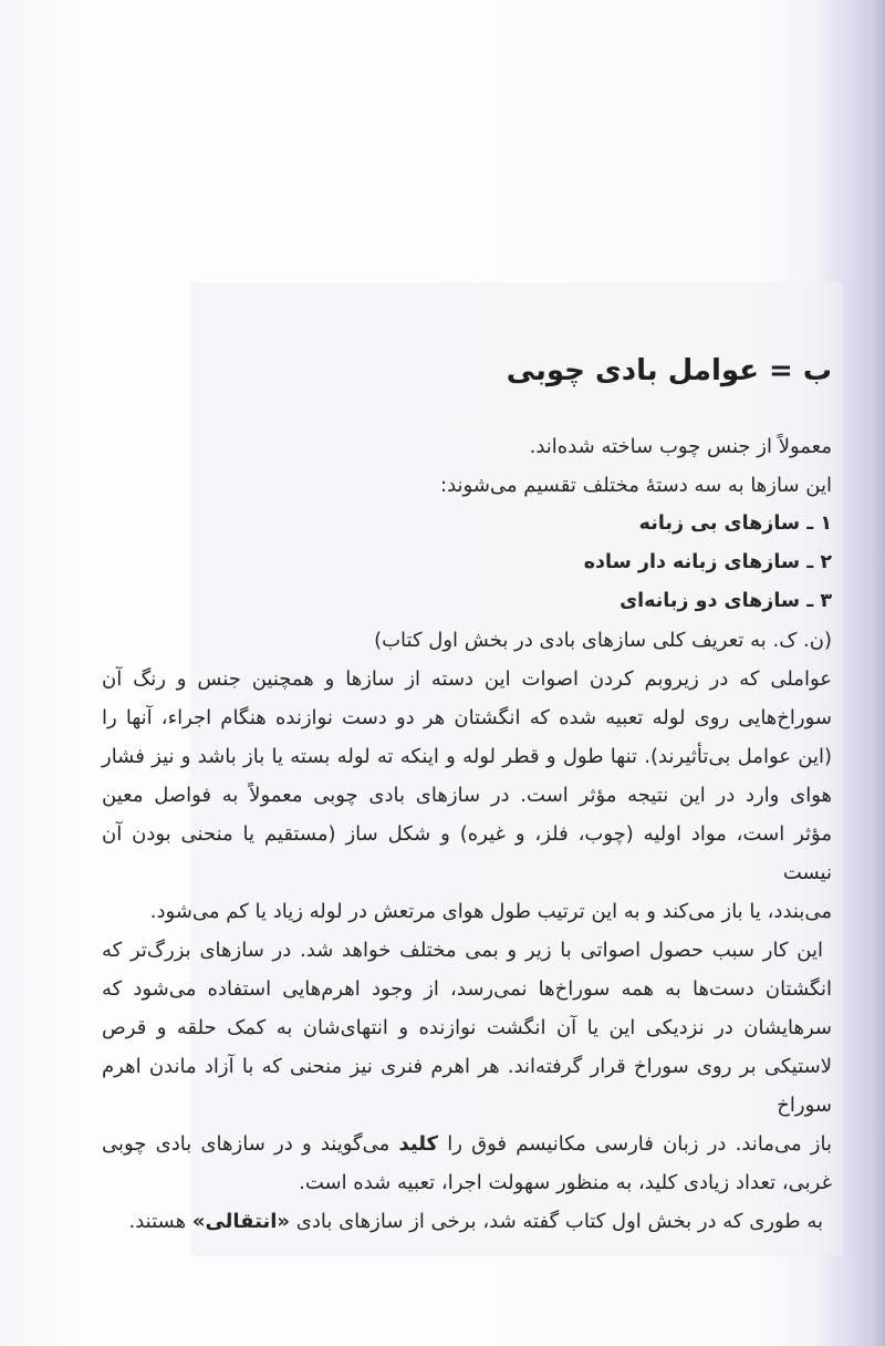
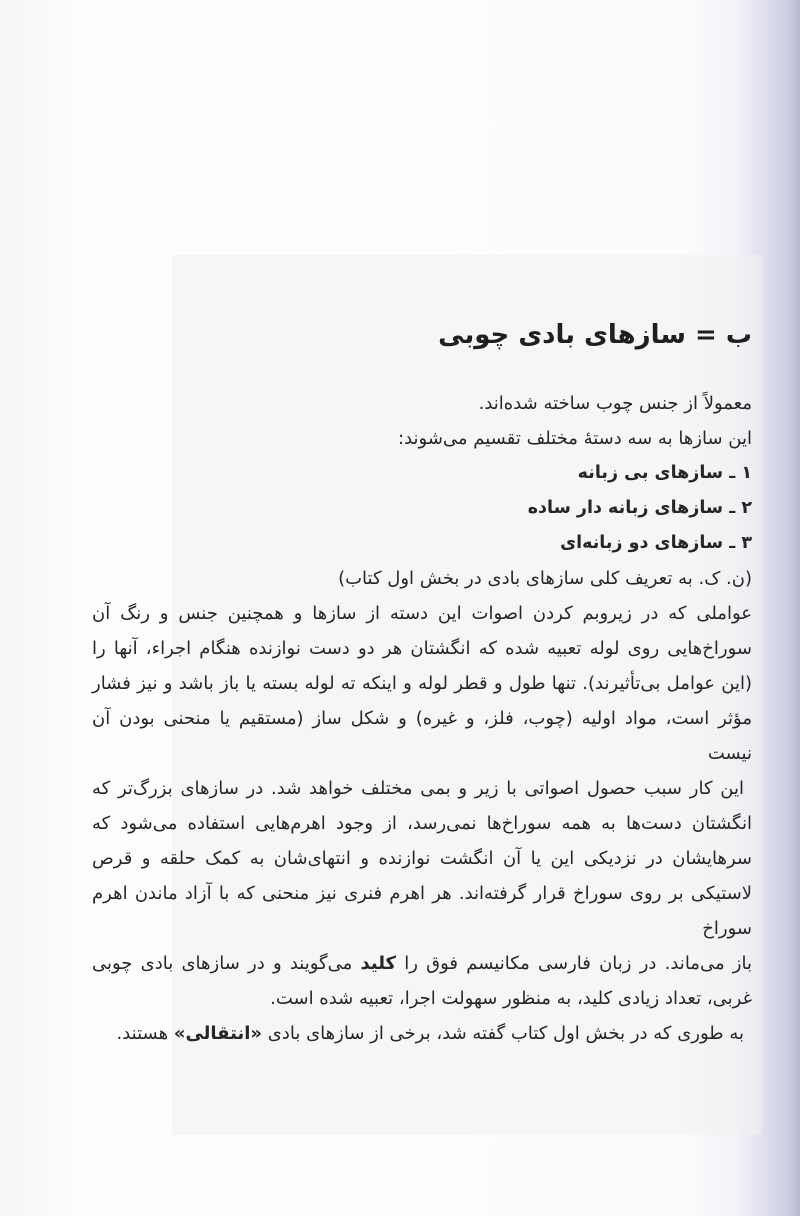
- ب = عوامل بادی چوبی
+ ب = سازهای بادی چوبی
  معمولاً از جنس چوب ساخته شده‌اند.
  این سازها به سه دستهٔ مختلف تقسیم می‌شوند:
  ۱ ـ سازهای بی زبانه
  ۲ ـ سازهای زبانه دار ساده
  ۳ ـ سازهای دو زبانه‌ای
  (ن. ک. به تعریف کلی سازهای بادی در بخش اول کتاب)
  عواملی که در زیروبم کردن اصوات این دسته از سازها و همچنین جنس و رنگ آن
  سوراخ‌هایی روی لوله تعبیه شده که انگشتان هر دو دست نوازنده هنگام اجراء، آنها را
  (این عوامل بی‌تأثیرند). تنها طول و قطر لوله و اینکه ته لوله بسته یا باز باشد و نیز فشار
- هوای وارد در این نتیجه مؤثر است. در سازهای بادی چوبی معمولاً به فواصل معین
  مؤثر است، مواد اولیه (چوب، فلز، و غیره) و شکل ساز (مستقیم یا منحنی بودن آن نیست
- می‌بندد، یا باز می‌کند و به این ترتیب طول هوای مرتعش در لوله زیاد یا کم می‌شود.
  این کار سبب حصول اصواتی با زیر و بمی مختلف خواهد شد. در سازهای بزرگ‌تر که
  انگشتان دست‌ها به همه سوراخ‌ها نمی‌رسد، از وجود اهرم‌هایی استفاده می‌شود که
  سرهایشان در نزدیکی این یا آن انگشت نوازنده و انتهای‌شان به کمک حلقه و قرص
  لاستیکی بر روی سوراخ قرار گرفته‌اند. هر اهرم فنری نیز منحنی که با آزاد ماندن اهرم سوراخ
  باز می‌ماند. در زبان فارسی مکانیسم فوق را کلید می‌گویند و در سازهای بادی چوبی
  غربی، تعداد زیادی کلید، به منظور سهولت اجرا، تعبیه شده است.
  به طوری که در بخش اول کتاب گفته شد، برخی از سازهای بادی «انتقالی» هستند.
